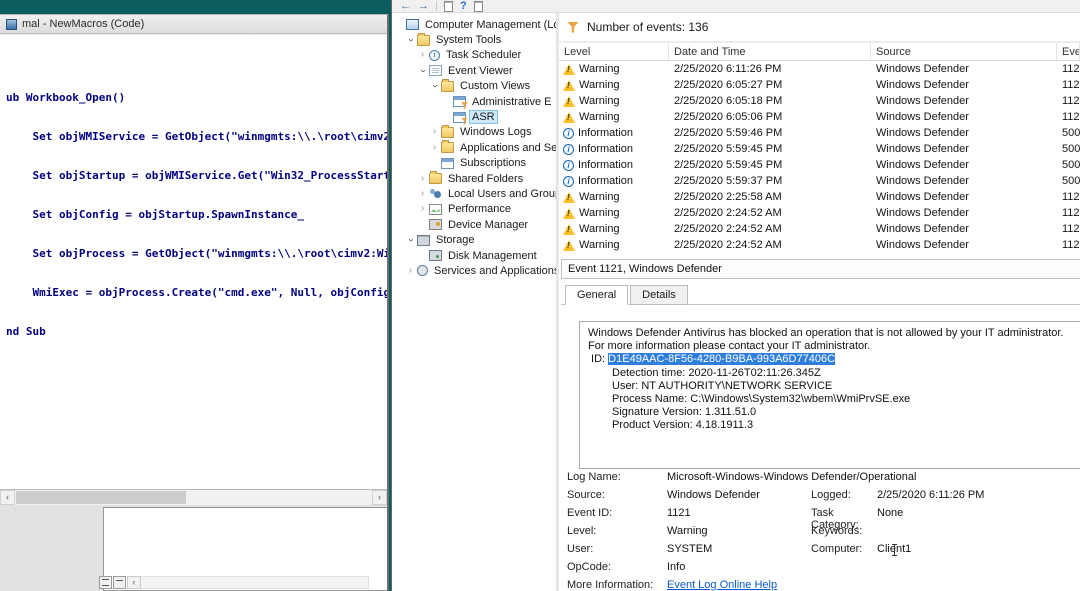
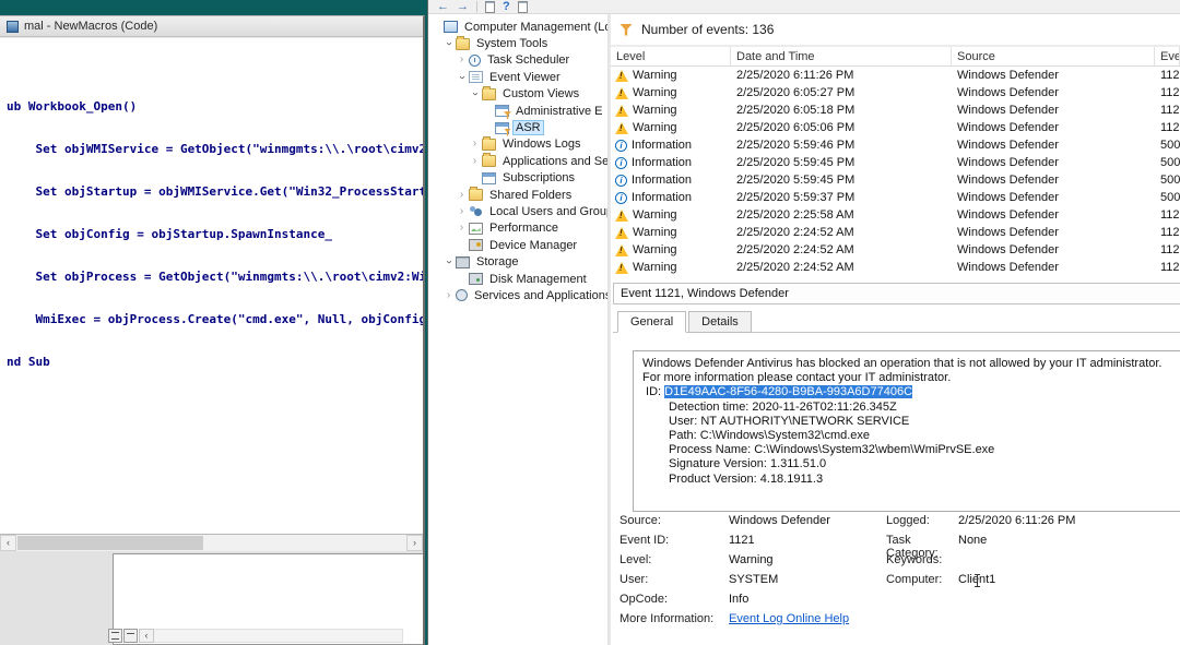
  mal - NewMacros (Code)
  ub Workbook_Open()
  Set objWMIService = GetObject("winmgmts:\\.\root\cimv2
  Set objStartup = objWMIService.Get("Win32_ProcessStart
  Set objConfig = objStartup.SpawnInstance_
  Set objProcess = GetObject("winmgmts:\\.\root\cimv2:Wi
  WmiExec = objProcess.Create("cmd.exe", Null, objConfig
  nd Sub
  Computer Management (L
  System Tools
  Task Scheduler
  Event Viewer
  Custom Views
  Administrative E
  ASR
  Windows Logs
  Applications and Se
  Subscriptions
  Shared Folders
  Local Users and Grou
  Performance
  Device Manager
  Storage
  Disk Management
  Services and Application
  Number of events: 136
  Level
  Date and Time
  Source
  Warning
  2/25/2020 6:11:26 PM
  Windows Defender
  112
  Warning
  2/25/2020 6:05:27 PM
  Windows Defender
  112
  Warning
  2/25/2020 6:05:18 PM
  Windows Defender
  112
  Warning
  2/25/2020 6:05:06 PM
  Windows Defender
  112
  Information
  2/25/2020 5:59:46 PM
  Windows Defender
  500
  Information
  2/25/2020 5:59:45 PM
  Windows Defender
  500
  Information
  2/25/2020 5:59:45 PM
  Windows Defender
  500
  Information
  2/25/2020 5:59:37 PM
  Windows Defender
  500
  Warning
  2/25/2020 2:25:58 AM
  Windows Defender
  112
  Warning
  2/25/2020 2:24:52 AM
  Windows Defender
  112
  Warning
  2/25/2020 2:24:52 AM
  Windows Defender
  112
  Warning
  2/25/2020 2:24:52 AM
  Windows Defender
  112
  Event 1121, Windows Defender
  General
  Details
  Windows Defender Antivirus has blocked an operation that is not allowed by your IT administrator.
  For more information please contact your IT administrator.
  ID: D1E49AAC-8F56-4280-B9BA-993A6D77406C
  Detection time: 2020-11-26T02:11:26.345Z
  User: NT AUTHORITY\NETWORK SERVICE
+ Path: C:\Windows\System32\cmd.exe
  Process Name: C:\Windows\System32\wbem\WmiPrvSE.exe
  Signature Version: 1.311.51.0
  Product Version: 4.18.1911.3
- Log Name:
- Microsoft-Windows-Windows Defender/Operational
  Source:
  Windows Defender
  Logged:
  2/25/2020 6:11:26 PM
  Event ID:
  1121
  Task Category:
  None
  Level:
  Warning
  Keywords:
  User:
  SYSTEM
  Computer:
  Client1
  OpCode:
  Info
  More Information:
  Event Log Online Help
